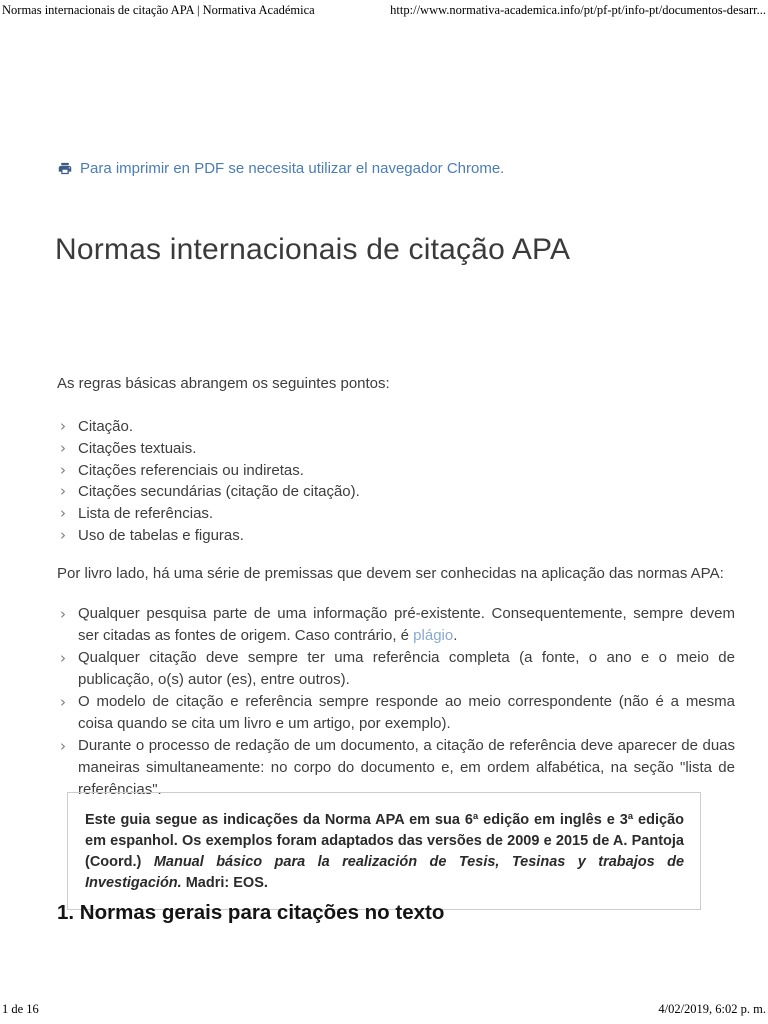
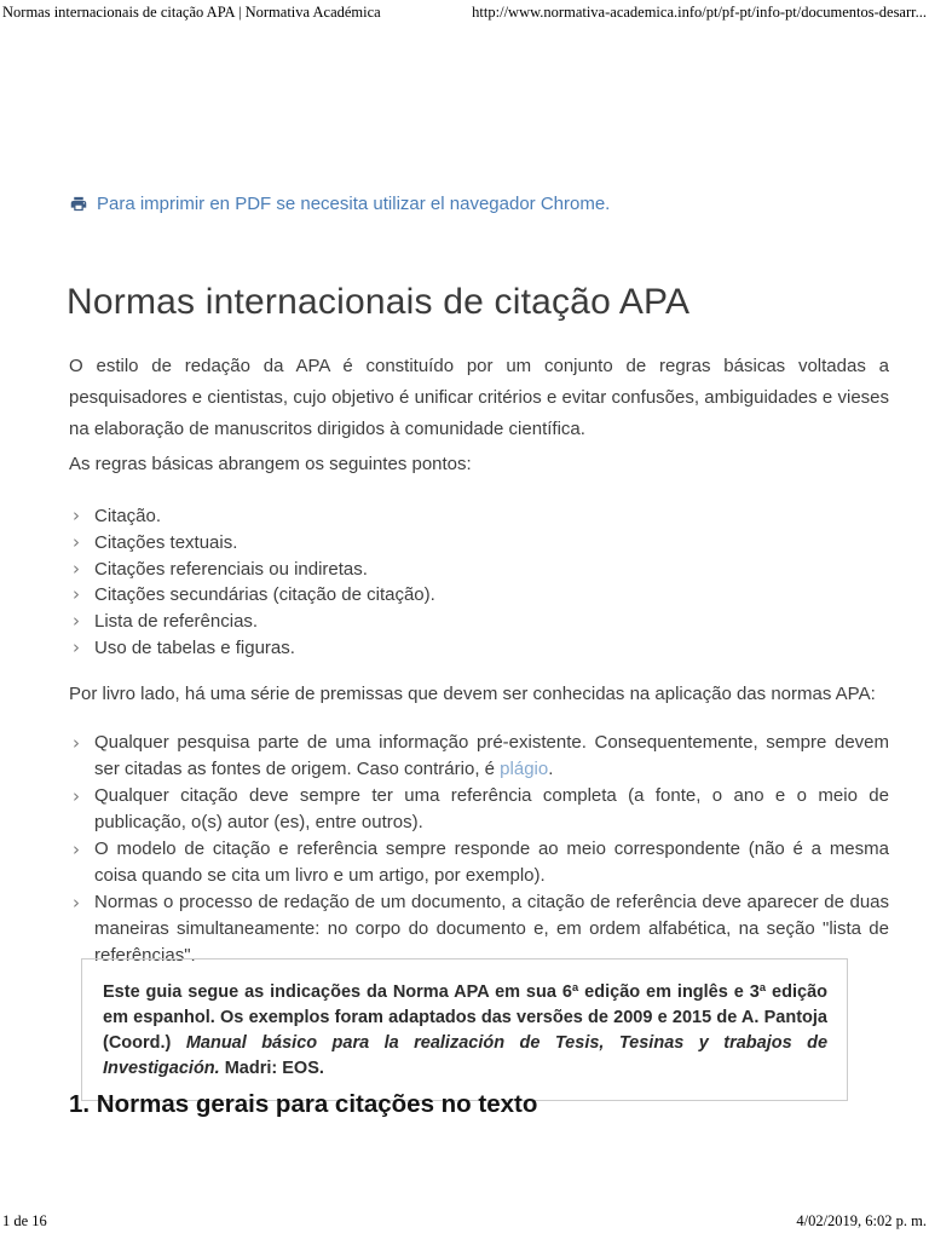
  Normas internacionais de citação APA | Normativa Académica
  http://www.normativa-academica.info/pt/pf-pt/info-pt/documentos-desarr...
  Para imprimir en PDF se necesita utilizar el navegador Chrome.
  Normas internacionais de citação APA
+ O estilo de redação da APA é constituído por um conjunto de regras básicas voltadas a pesquisadores e cientistas, cujo objetivo é unificar critérios e evitar confusões, ambiguidades e vieses na elaboração de manuscritos dirigidos à comunidade científica.
  As regras básicas abrangem os seguintes pontos:
  ›
  Citação.
  ›
  Citações textuais.
  ›
  Citações referenciais ou indiretas.
  ›
  Citações secundárias (citação de citação).
  ›
  Lista de referências.
  ›
  Uso de tabelas e figuras.
  Por livro lado, há uma série de premissas que devem ser conhecidas na aplicação das normas APA:
  ›
  Qualquer pesquisa parte de uma informação pré-existente. Consequentemente, sempre devem ser citadas as fontes de origem. Caso contrário, é plágio.
  ›
  Qualquer citação deve sempre ter uma referência completa (a fonte, o ano e o meio de publicação, o(s) autor (es), entre outros).
  ›
  O modelo de citação e referência sempre responde ao meio correspondente (não é a mesma coisa quando se cita um livro e um artigo, por exemplo).
  ›
- Durante o processo de redação de um documento, a citação de referência deve aparecer de duas maneiras simultaneamente: no corpo do documento e, em ordem alfabética, na seção "lista de referências".
+ Normas o processo de redação de um documento, a citação de referência deve aparecer de duas maneiras simultaneamente: no corpo do documento e, em ordem alfabética, na seção "lista de referências".
  Este guia segue as indicações da Norma APA em sua 6ª edição em inglês e 3ª edição em espanhol. Os exemplos foram adaptados das versões de 2009 e 2015 de A. Pantoja (Coord.) Manual básico para la realización de Tesis, Tesinas y trabajos de Investigación. Madri: EOS.
  1. Normas gerais para citações no texto
  1 de 16
  4/02/2019, 6:02 p. m.
